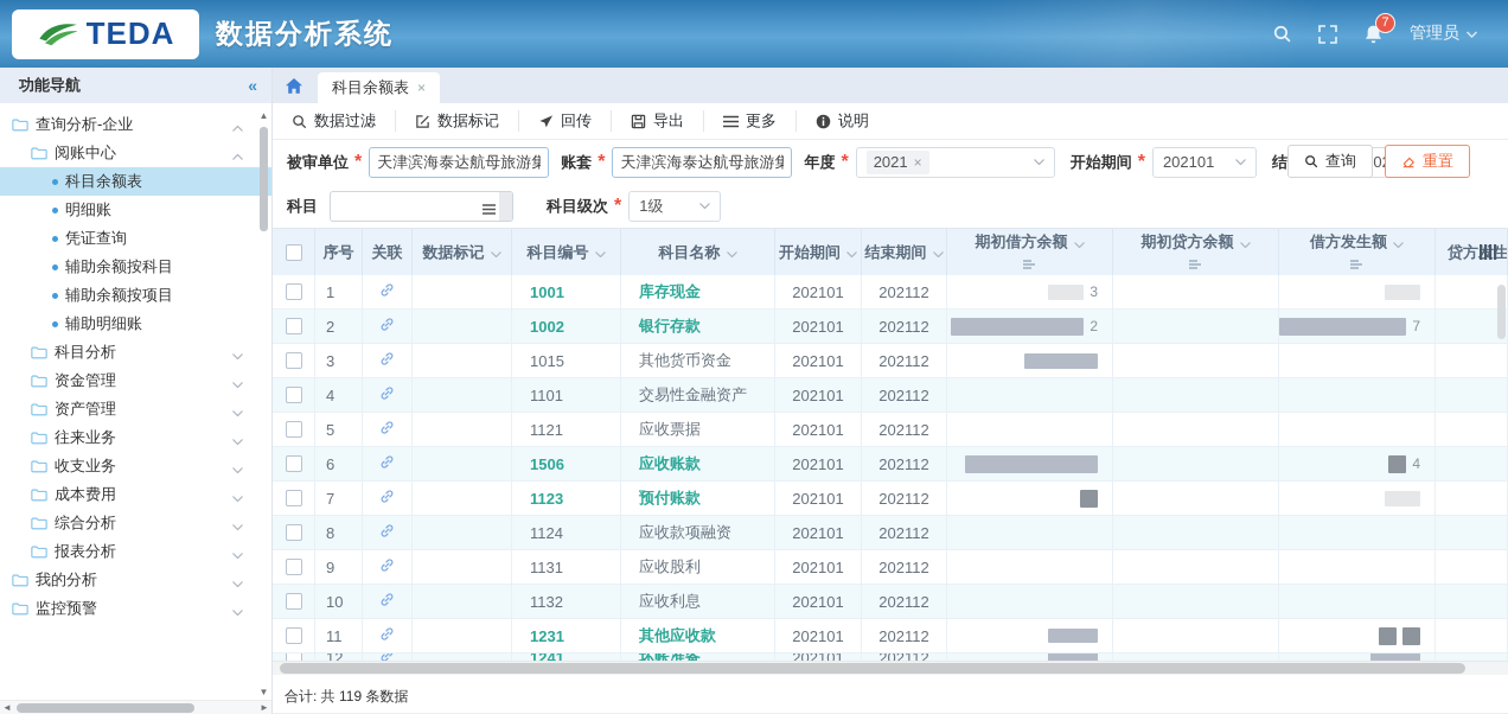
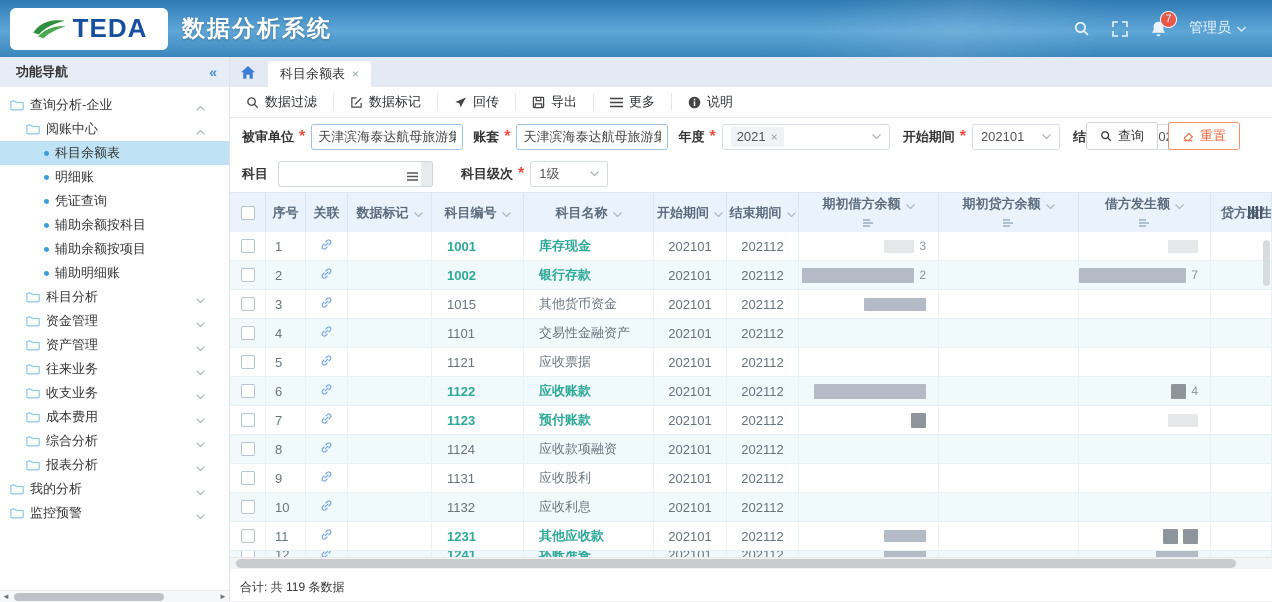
  TEDA
  数据分析系统
  7
  管理员
  功能导航
  «
  查询分析-企业
  阅账中心
  科目余额表
  明细账
  凭证查询
  辅助余额按科目
  辅助余额按项目
  辅助明细账
  科目分析
  资金管理
  资产管理
  往来业务
  收支业务
  成本费用
  综合分析
  报表分析
  我的分析
  监控预警
- ▲
- ▼
  ◄
  ►
  科目余额表
  ×
  数据过滤
  数据标记
  回传
  导出
  更多
  说明
  被审单位
  *
  天津滨海泰达航母旅游集
  账套
  *
  天津滨海泰达航母旅游集
  年度
  *
  2021
  ×
  开始期间
  *
  202101
  查询
  重置
  科目
  科目级次
  *
  1级
  序号
  关联
  数据标记
  科目编号
  科目名称
  开始期间
  结束期间
  期初借方余额
  期初贷方余额
  借方发生额
  1
  1001
  库存现金
  202101
  202112
  3
  2
  1002
  银行存款
  202101
  202112
  2
  7
  3
  1015
  其他货币资金
  202101
  202112
  4
  1101
  交易性金融资产
  202101
  202112
  5
  1121
  应收票据
  202101
  202112
  6
- 1506
+ 1122
  应收账款
  202101
  202112
  4
  7
  1123
  预付账款
  202101
  202112
  8
  1124
  应收款项融资
  202101
  202112
  9
  1131
  应收股利
  202101
  202112
  10
  1132
  应收利息
  202101
  202112
  11
  1231
  其他应收款
  202101
  202112
  12
  1241
  坏账准备
  202101
  202112
  合计: 共 119 条数据
